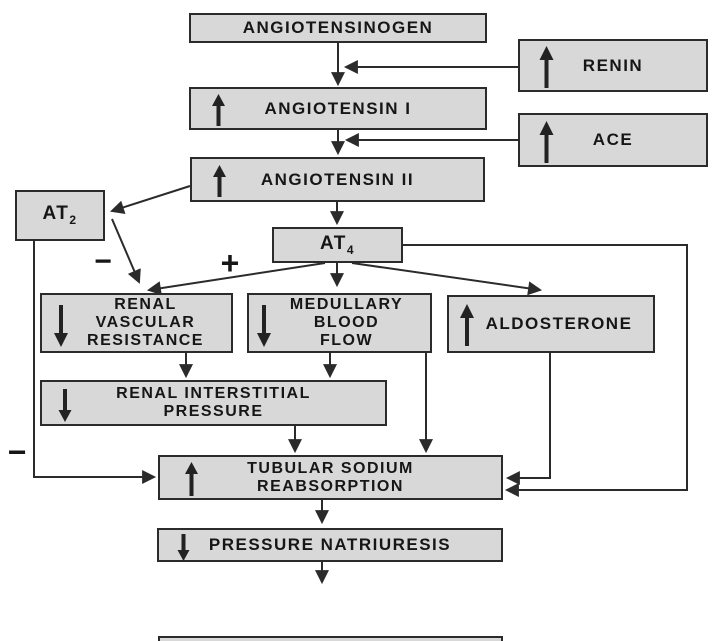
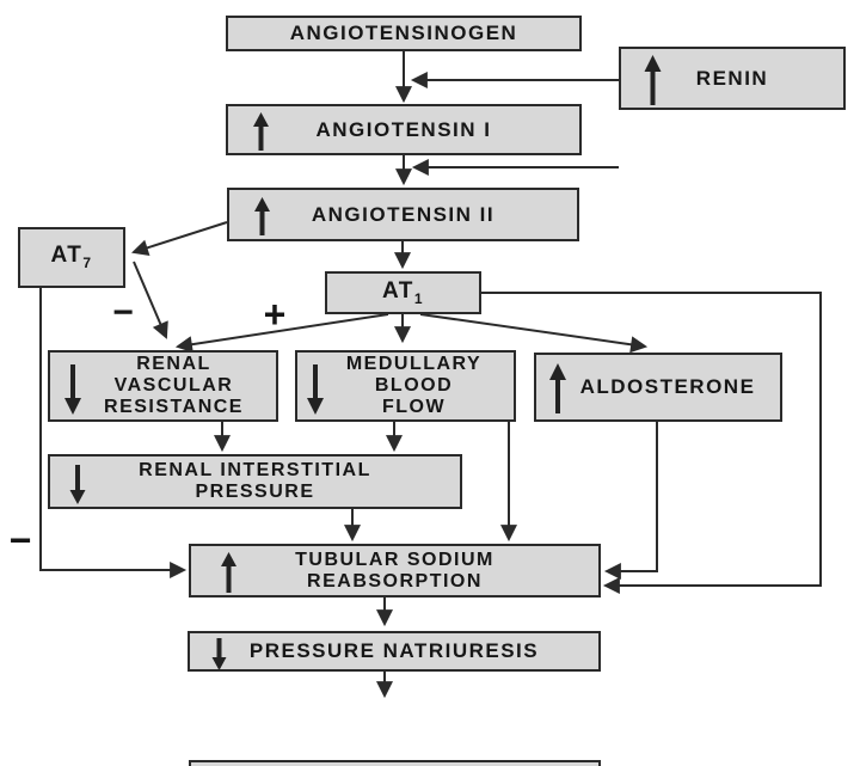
  ANGIOTENSINOGEN
  RENIN
  ANGIOTENSIN I
- ACE
  ANGIOTENSIN II
- AT2
+ AT7
- AT4
+ AT1
  RENAL
  VASCULAR
  RESISTANCE
  MEDULLARY
  BLOOD
  FLOW
  ALDOSTERONE
  RENAL INTERSTITIAL
  PRESSURE
  TUBULAR SODIUM
  REABSORPTION
  PRESSURE NATRIURESIS
  −
  +
  −
